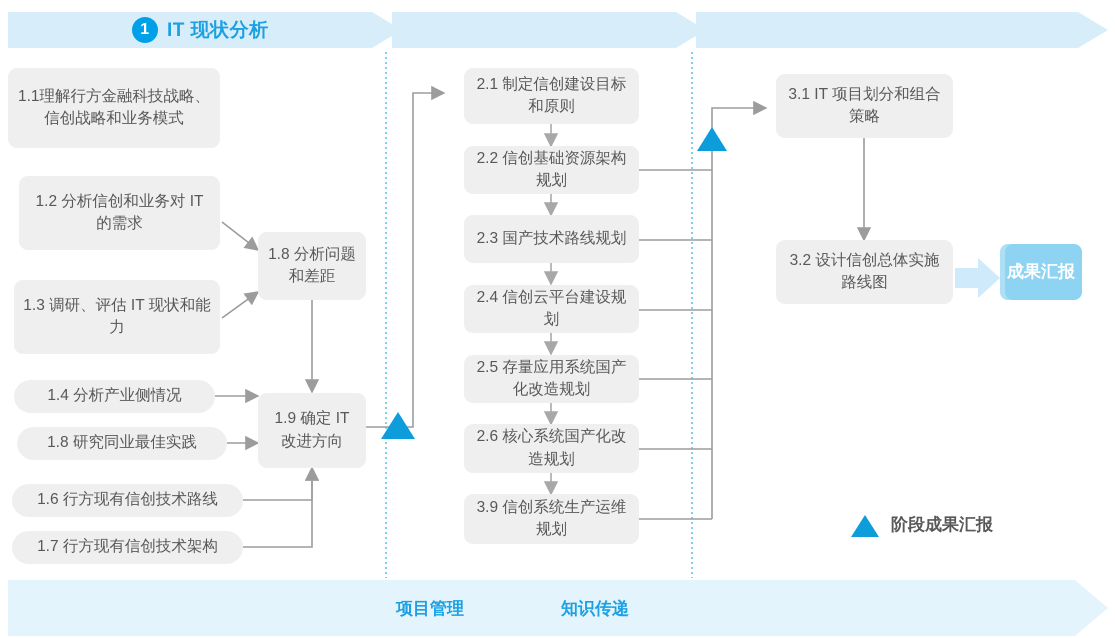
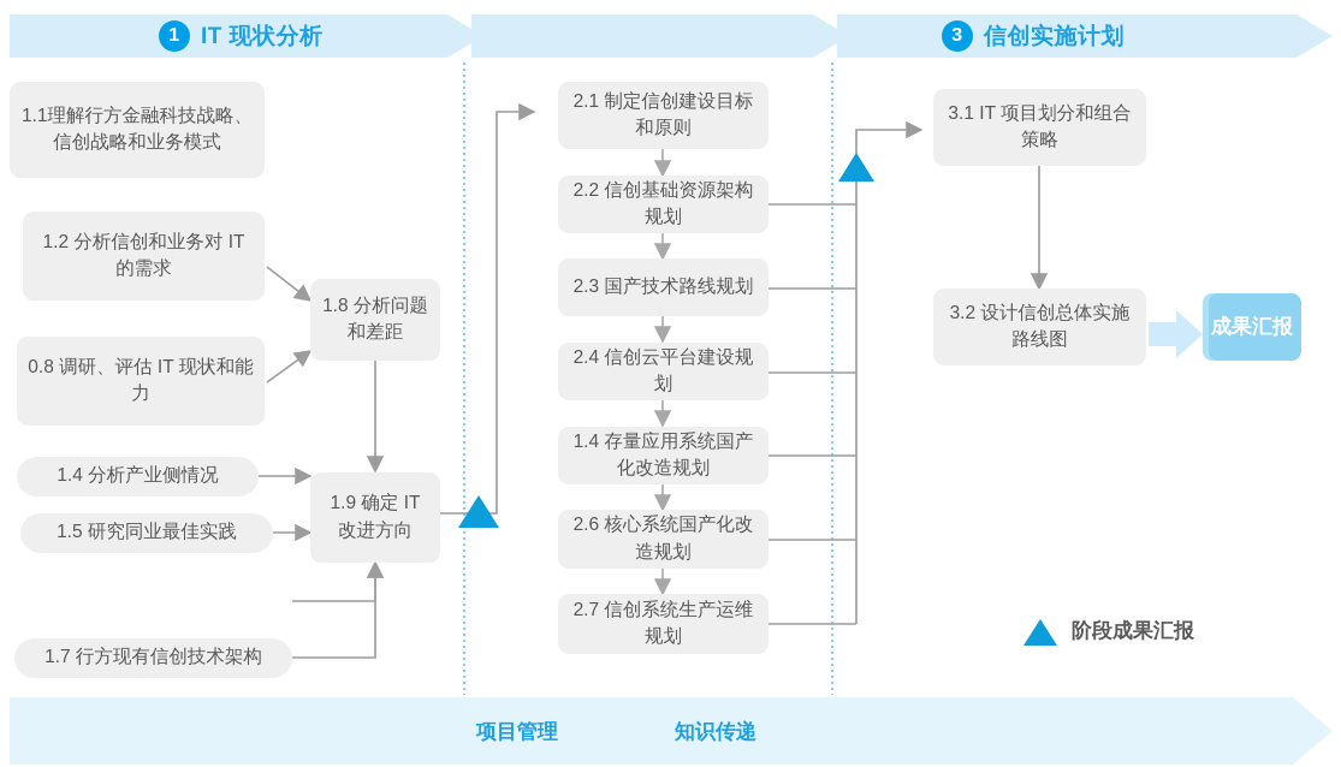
  1
  IT 现状分析
+ 3
+ 信创实施计划
  1.1理解行方金融科技战略、信创战略和业务模式
  1.2 分析信创和业务对 IT 的需求
- 1.3 调研、评估 IT 现状和能力
+ 0.8 调研、评估 IT 现状和能力
  1.4 分析产业侧情况
- 1.8 研究同业最佳实践
+ 1.5 研究同业最佳实践
- 1.6 行方现有信创技术路线
  1.7 行方现有信创技术架构
  1.8 分析问题和差距
  1.9 确定 IT 改进方向
  2.1 制定信创建设目标和原则
  2.2 信创基础资源架构规划
  2.3 国产技术路线规划
  2.4 信创云平台建设规划
- 2.5 存量应用系统国产化改造规划
+ 1.4 存量应用系统国产化改造规划
  2.6 核心系统国产化改造规划
- 3.9 信创系统生产运维规划
+ 2.7 信创系统生产运维规划
  3.1 IT 项目划分和组合策略
  3.2 设计信创总体实施路线图
  成果汇报
  阶段成果汇报
  项目管理
  知识传递
